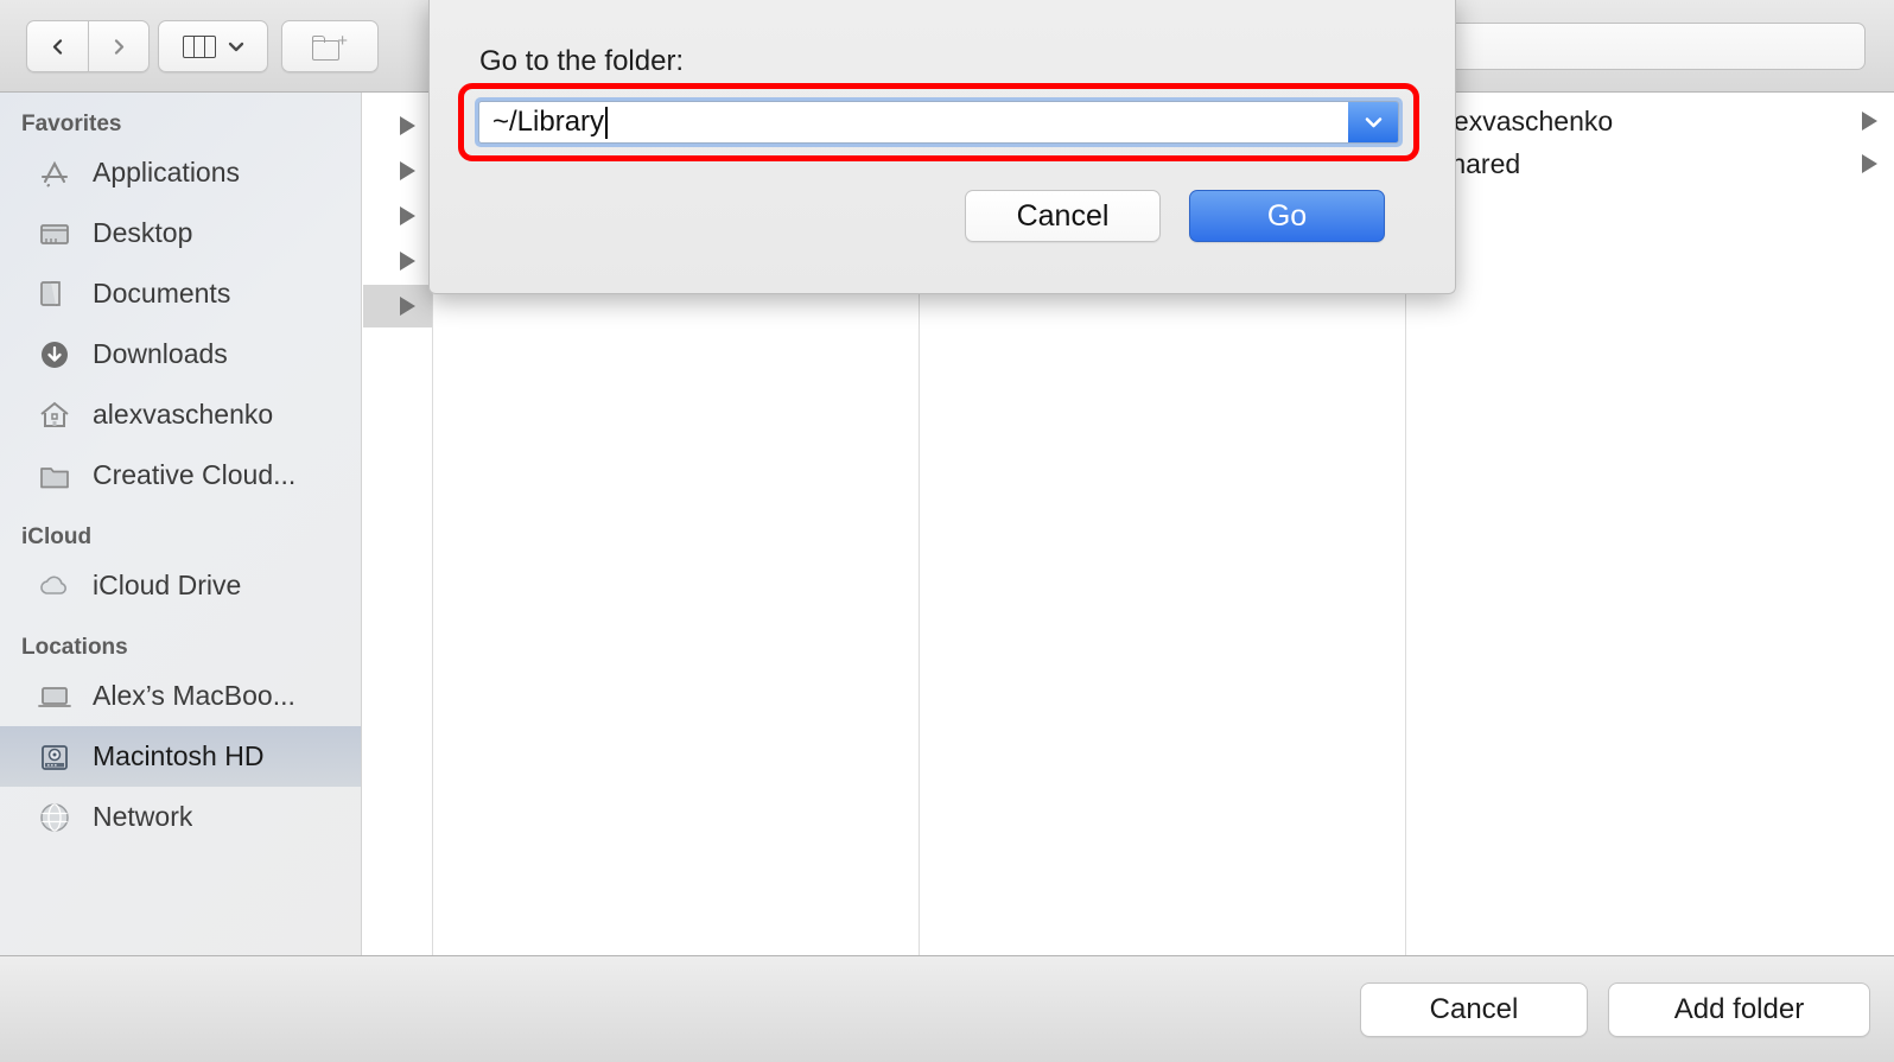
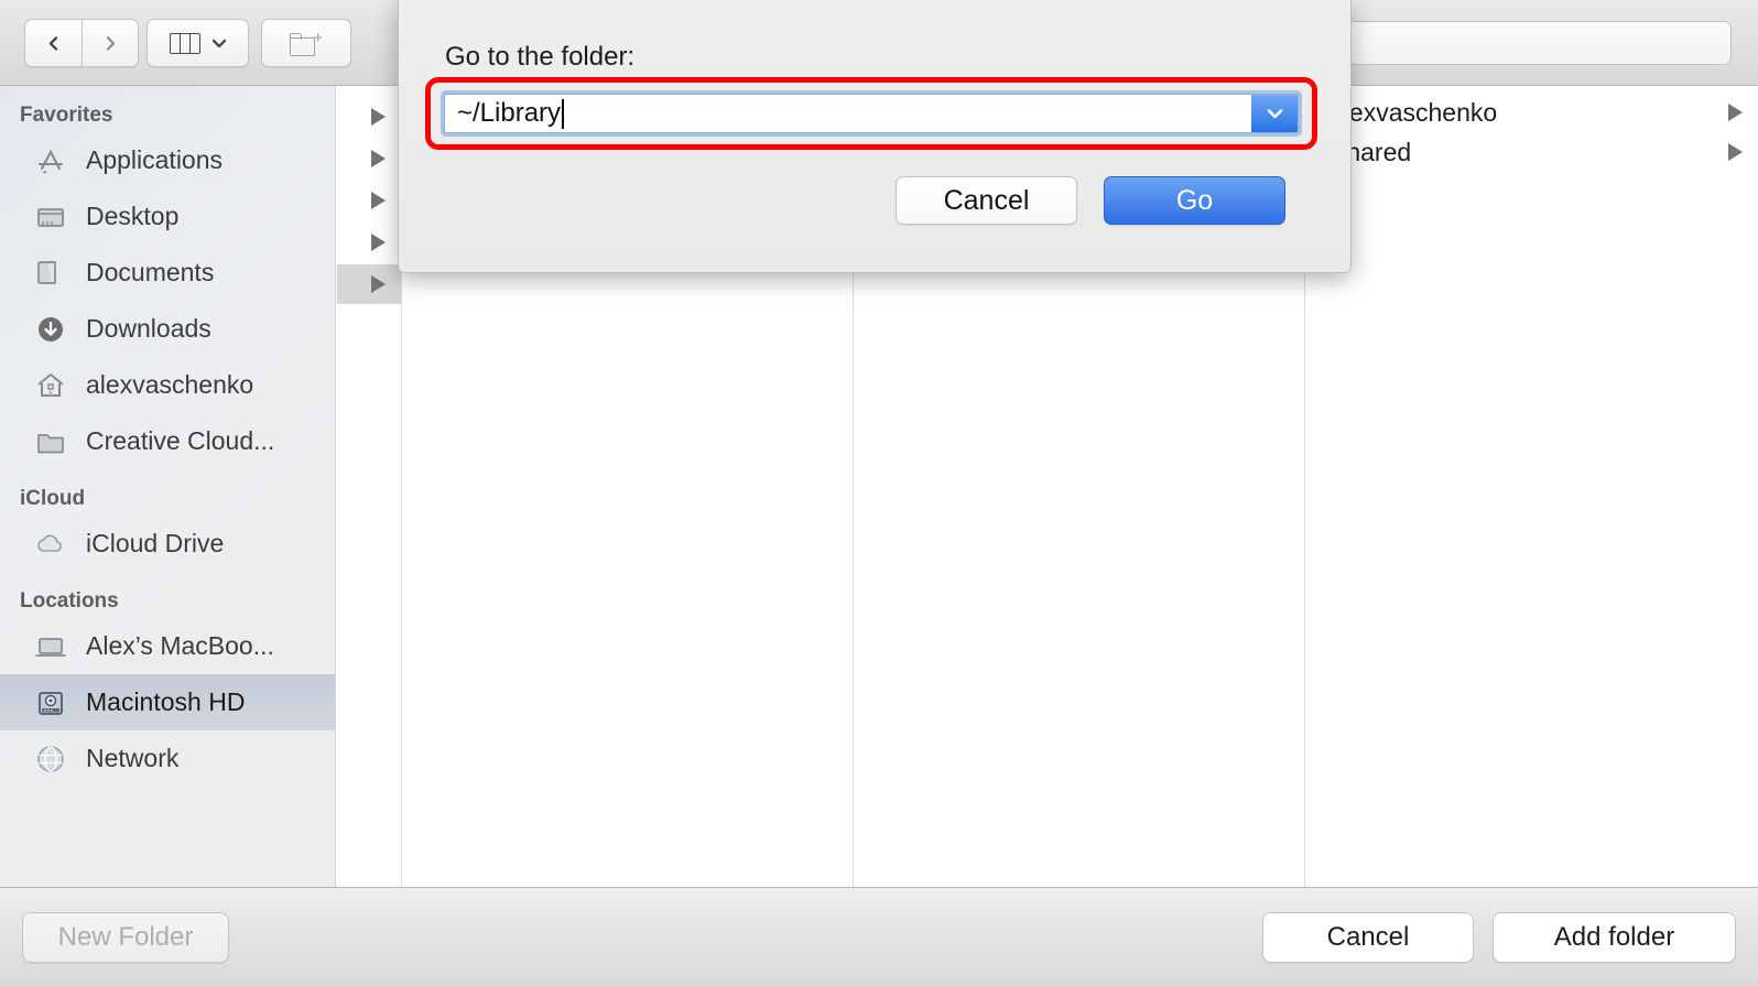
  +
  Favorites
  Applications
  Desktop
  Documents
  Downloads
  alexvaschenko
  Creative Cloud...
  iCloud
  iCloud Drive
  Locations
  Alex’s MacBoo...
  Macintosh HD
  Network
  exvaschenko
  hared
+ New Folder
  Cancel
  Add folder
  Go to the folder:
  ~/Library
  Cancel
  Go
